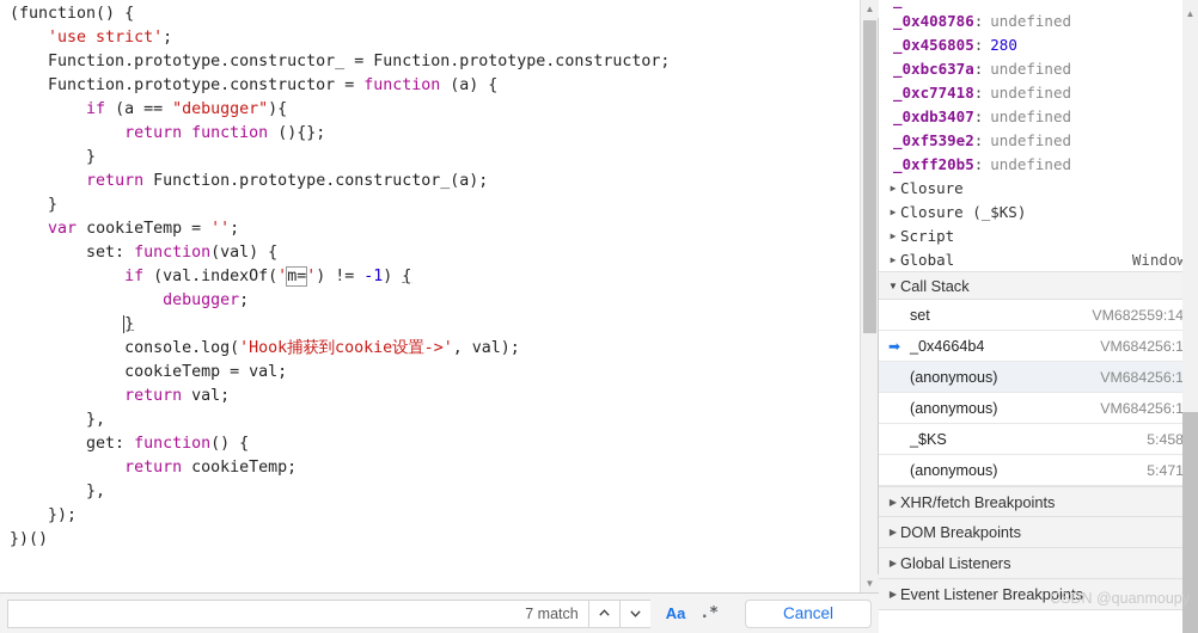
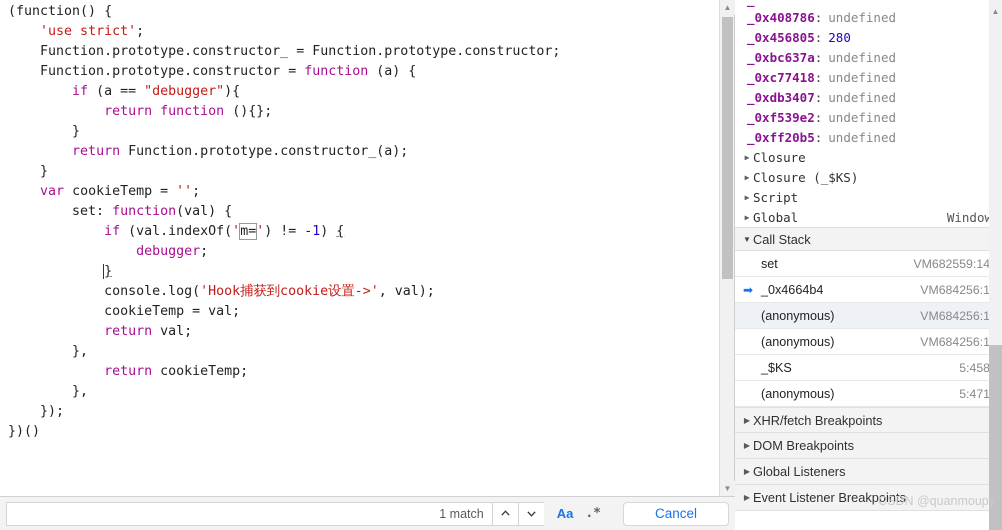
  (function() {
  'use strict';
  Function.prototype.constructor_ = Function.prototype.constructor;
  Function.prototype.constructor = function (a) {
  if (a == "debugger"){
  return function (){};
  }
  return Function.prototype.constructor_(a);
  }
  var cookieTemp = '';
  set: function(val) {
  if (val.indexOf('m=') != -1) {
  debugger;
  }
  console.log('Hook捕获到cookie设置->', val);
  cookieTemp = val;
  return val;
  },
- get: function() {
  return cookieTemp;
  },
  });
  })()
  ▲
  ▼
- 7 match
+ 1 match
  Aa
  .*
  Cancel
  ▲
  _0x408786
  :
  undefined
  _0x456805
  :
  280
  _0xbc637a
  :
  undefined
  _0xc77418
  :
  undefined
  _0xdb3407
  :
  undefined
  _0xf539e2
  :
  undefined
  _0xff20b5
  :
  undefined
  ▶
  Closure
  ▶
  Closure (_$KS)
  ▶
  Script
  ▶
  Global
  Windo
  ▼
  Call Stack
  set
  VM682559:14
  ➡
  _0x4664b4
  VM684256:1
  (anonymous)
  VM684256:1
  (anonymous)
  VM684256:1
  _$KS
  5:458
  (anonymous)
  5:471
  ▶
  XHR/fetch Breakpoints
  ▶
  DOM Breakpoints
  ▶
  Global Listeners
  ▶
  Event Listener Breakpoints
  CSDN @quanmoupy
